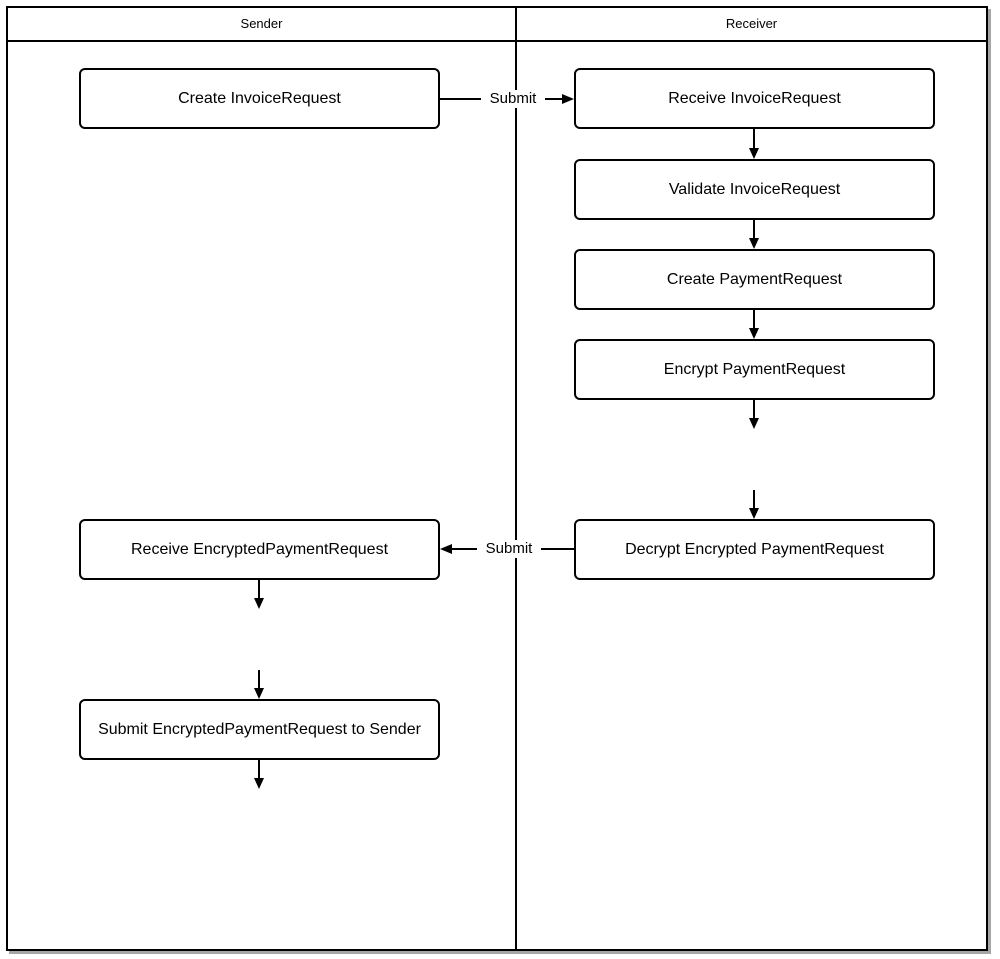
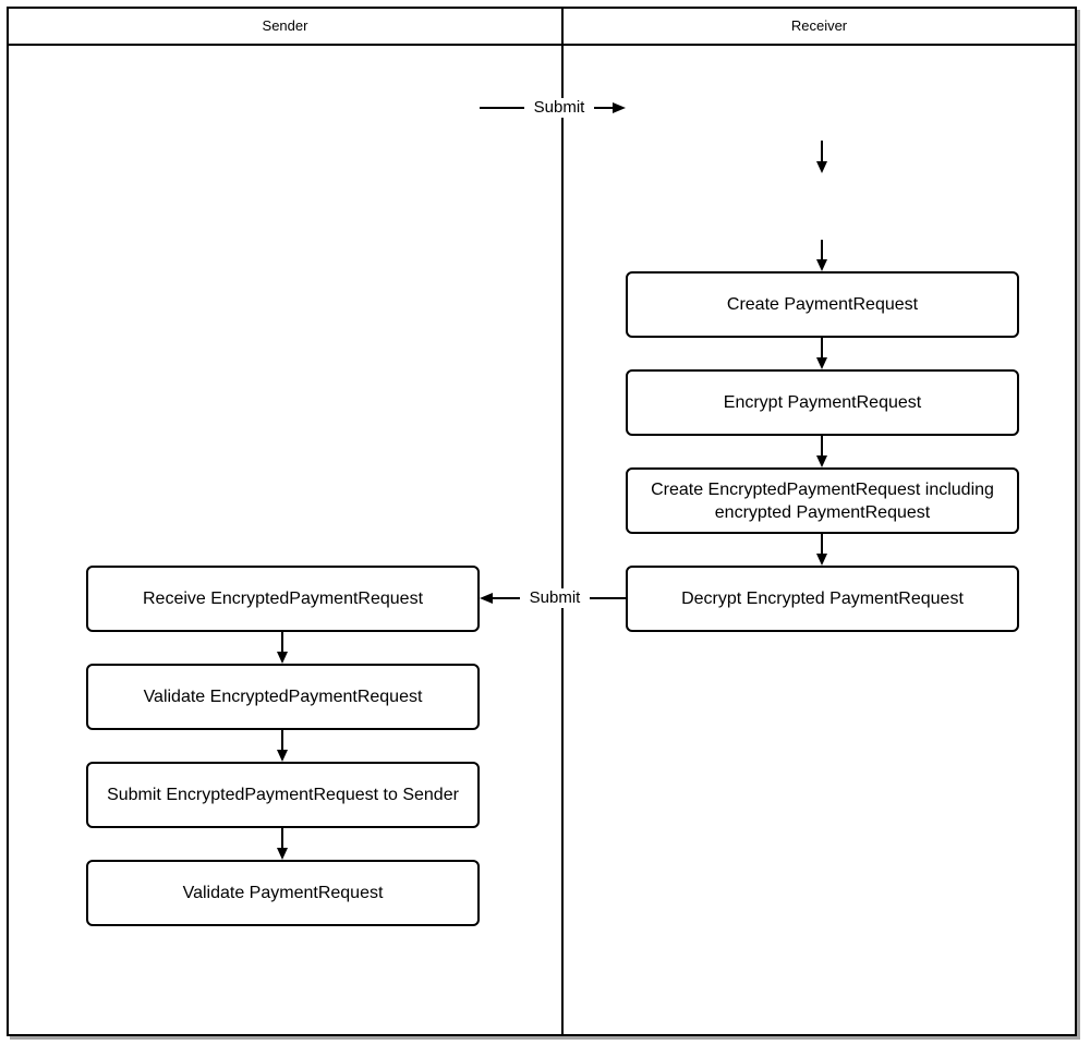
  Sender
  Receiver
- Create InvoiceRequest
- Receive InvoiceRequest
- Validate InvoiceRequest
  Create PaymentRequest
  Encrypt PaymentRequest
+ Create EncryptedPaymentRequest including encrypted PaymentRequest
  Decrypt Encrypted PaymentRequest
  Receive EncryptedPaymentRequest
+ Validate EncryptedPaymentRequest
  Submit EncryptedPaymentRequest to Sender
+ Validate PaymentRequest
  Submit
  Submit
